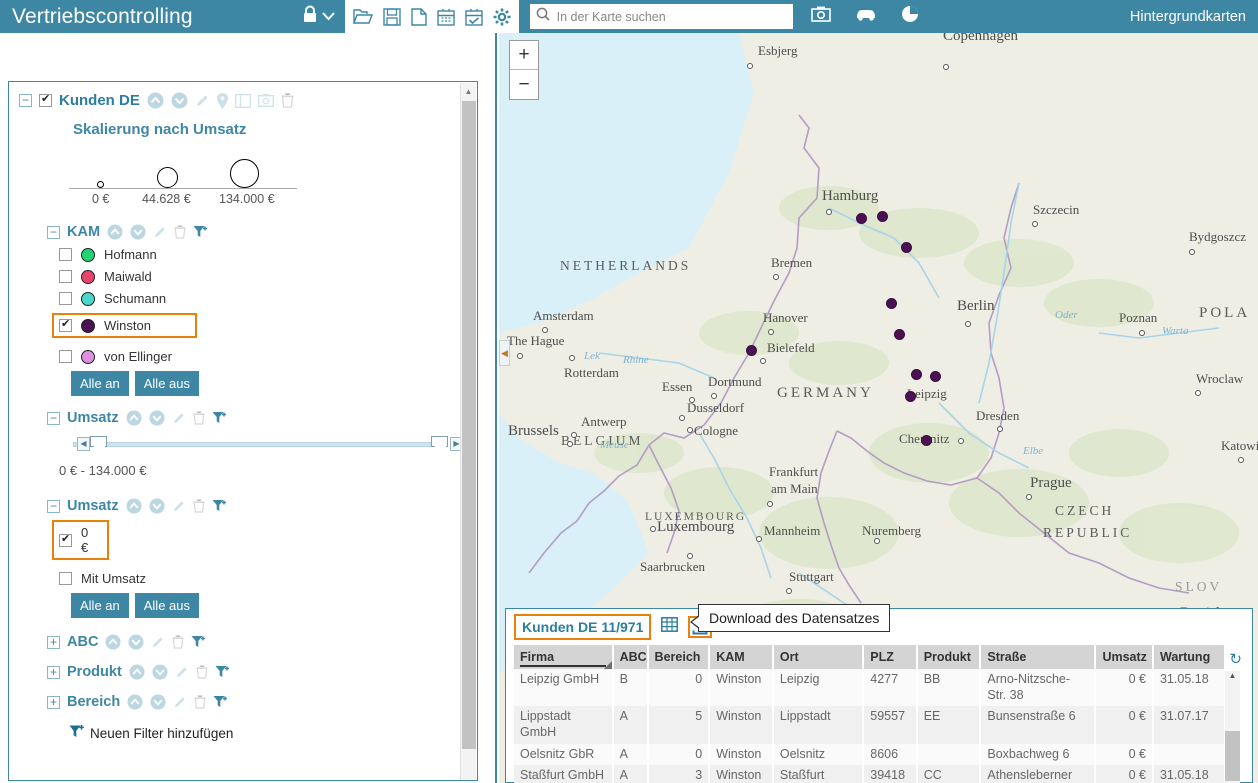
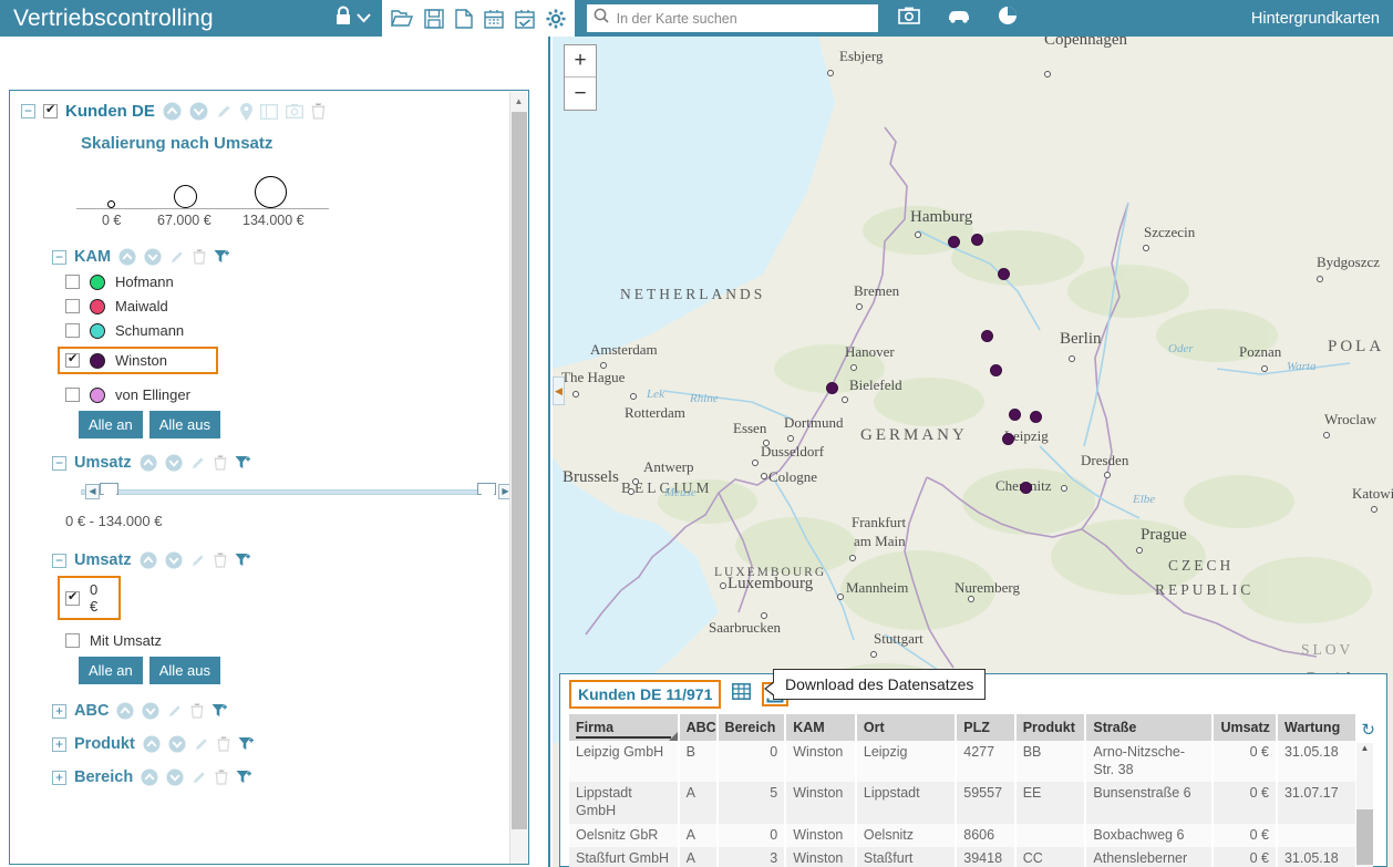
  Vertriebscontrolling
  In der Karte suchen
  Hintergrundkarten
  −
  Kunden DE
  Skalierung nach Umsatz
  0 €
- 44.628 €
+ 67.000 €
  134.000 €
  −
  KAM
  Hofmann
  Maiwald
  Schumann
  Winston
  von Ellinger
  Alle an
  Alle aus
  −
  Umsatz
  ◀
  ▶
  0 € - 134.000 €
  −
  Umsatz
  0 €
  Mit Umsatz
  Alle an
  Alle aus
  +
  ABC
  +
  Produkt
  +
  Bereich
- Neuen Filter hinzufügen
  ▲
  +
  −
  ◀
  NETHERLANDS
  GERMANY
  BELGIUM
  LUXEMBOURG
  POLA
  CZECH
  REPUBLIC
  Esbjerg
  Copenhagen
  Hamburg
  Szczecin
  Bydgoszcz
  Bremen
  Berlin
  Poznan
  Hanover
  Amsterdam
  Bielefeld
  The Hague
  Rotterdam
  Dortmund
  Wroclaw
  eipzig
  Essen
  Dusseldorf
  Dresden
  Cologne
  Antwerp
  Chenitz
  Katowi
  Brussels
  Frankfurt
  am Main
  Prague
  Luxembourg
  Mannheim
  Nuremberg
  Saarbrucken
  Stuttgart
  SLOV
  Lek
  Rhine
  Meuse
  Oder
  Warta
  Elbe
  Kunden DE 11/971
  Download des Datensatzes
  Firma	ABC	Bereich	KAM	Ort	PLZ	Produkt	Straße	Umsatz	Wartung
  Leipzig GmbH	B	0	Winston	Leipzig	4277	BB	Arno-Nitzsche-Str. 38	0 €	31.05.18
  Lippstadt GmbH	A	5	Winston	Lippstadt	59557	EE	Bunsenstraße 6	0 €	31.07.17
  Oelsnitz GbR	A	0	Winston	Oelsnitz	8606		Boxbachweg 6	0 €
  Staßfurt GmbH	A	3	Winston	Staßfurt	39418	CC	Athensleberner	0 €	31.05.18
  ↻
  ▲
